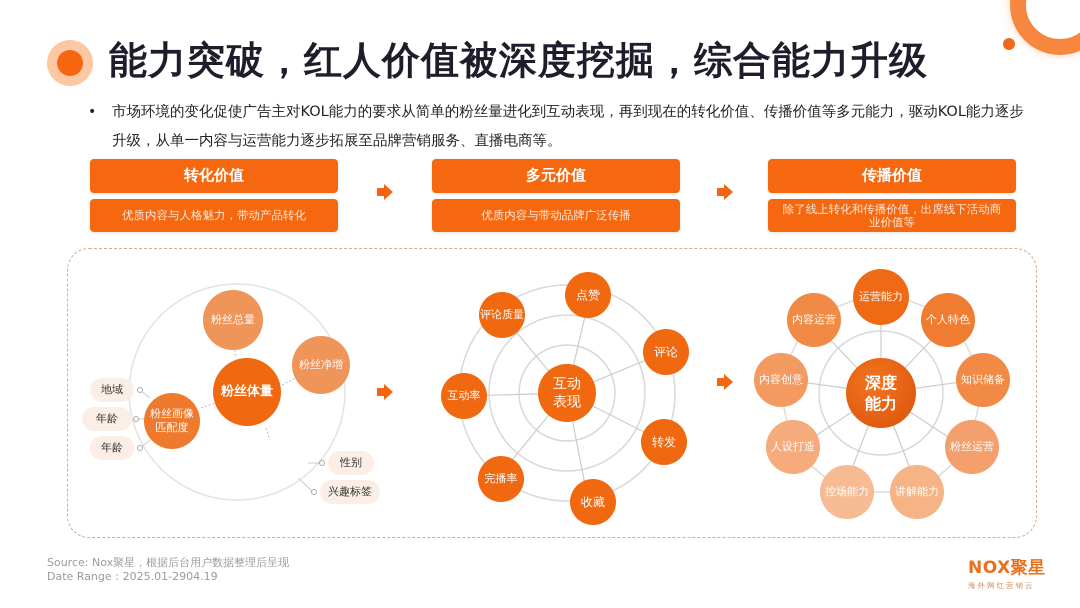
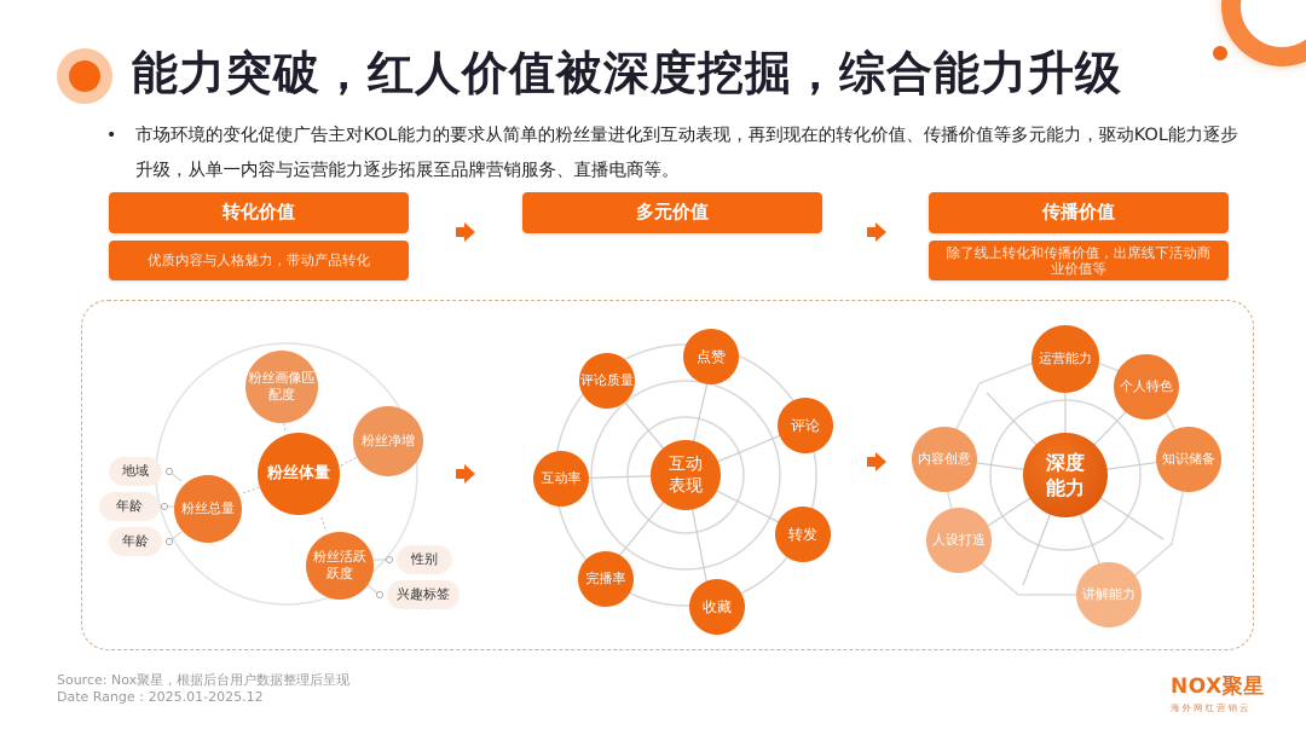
  能力突破，红人价值被深度挖掘，综合能力升级
  •
  市场环境的变化促使广告主对KOL能力的要求从简单的粉丝量进化到互动表现，再到现在的转化价值、传播价值等多元能力，驱动KOL能力逐步升级，从单一内容与运营能力逐步拓展至品牌营销服务、直播电商等。
  转化价值
  优质内容与人格魅力，带动产品转化
  多元价值
- 优质内容与带动品牌广泛传播
  传播价值
  除了线上转化和传播价值，出席线下活动商业价值等
- 粉丝总量
+ 粉丝画像匹配度
  粉丝净增
  粉丝体量
+ 粉丝活跃跃度
- 粉丝画像匹配度
+ 粉丝总量
  地域
  年龄
  年龄
  性别
  兴趣标签
  点赞
  评论
  转发
  收藏
  完播率
  互动率
  评论质量
  互动表现
  运营能力
  个人特色
  知识储备
- 粉丝运营
  讲解能力
- 控场能力
  人设打造
  内容创意
- 内容运营
  深度能力
  Source: Nox聚星，根据后台用户数据整理后呈现
- Date Range：2025.01-2904.19
+ Date Range：2025.01-2025.12
  NOX聚星
  海外网红营销云
